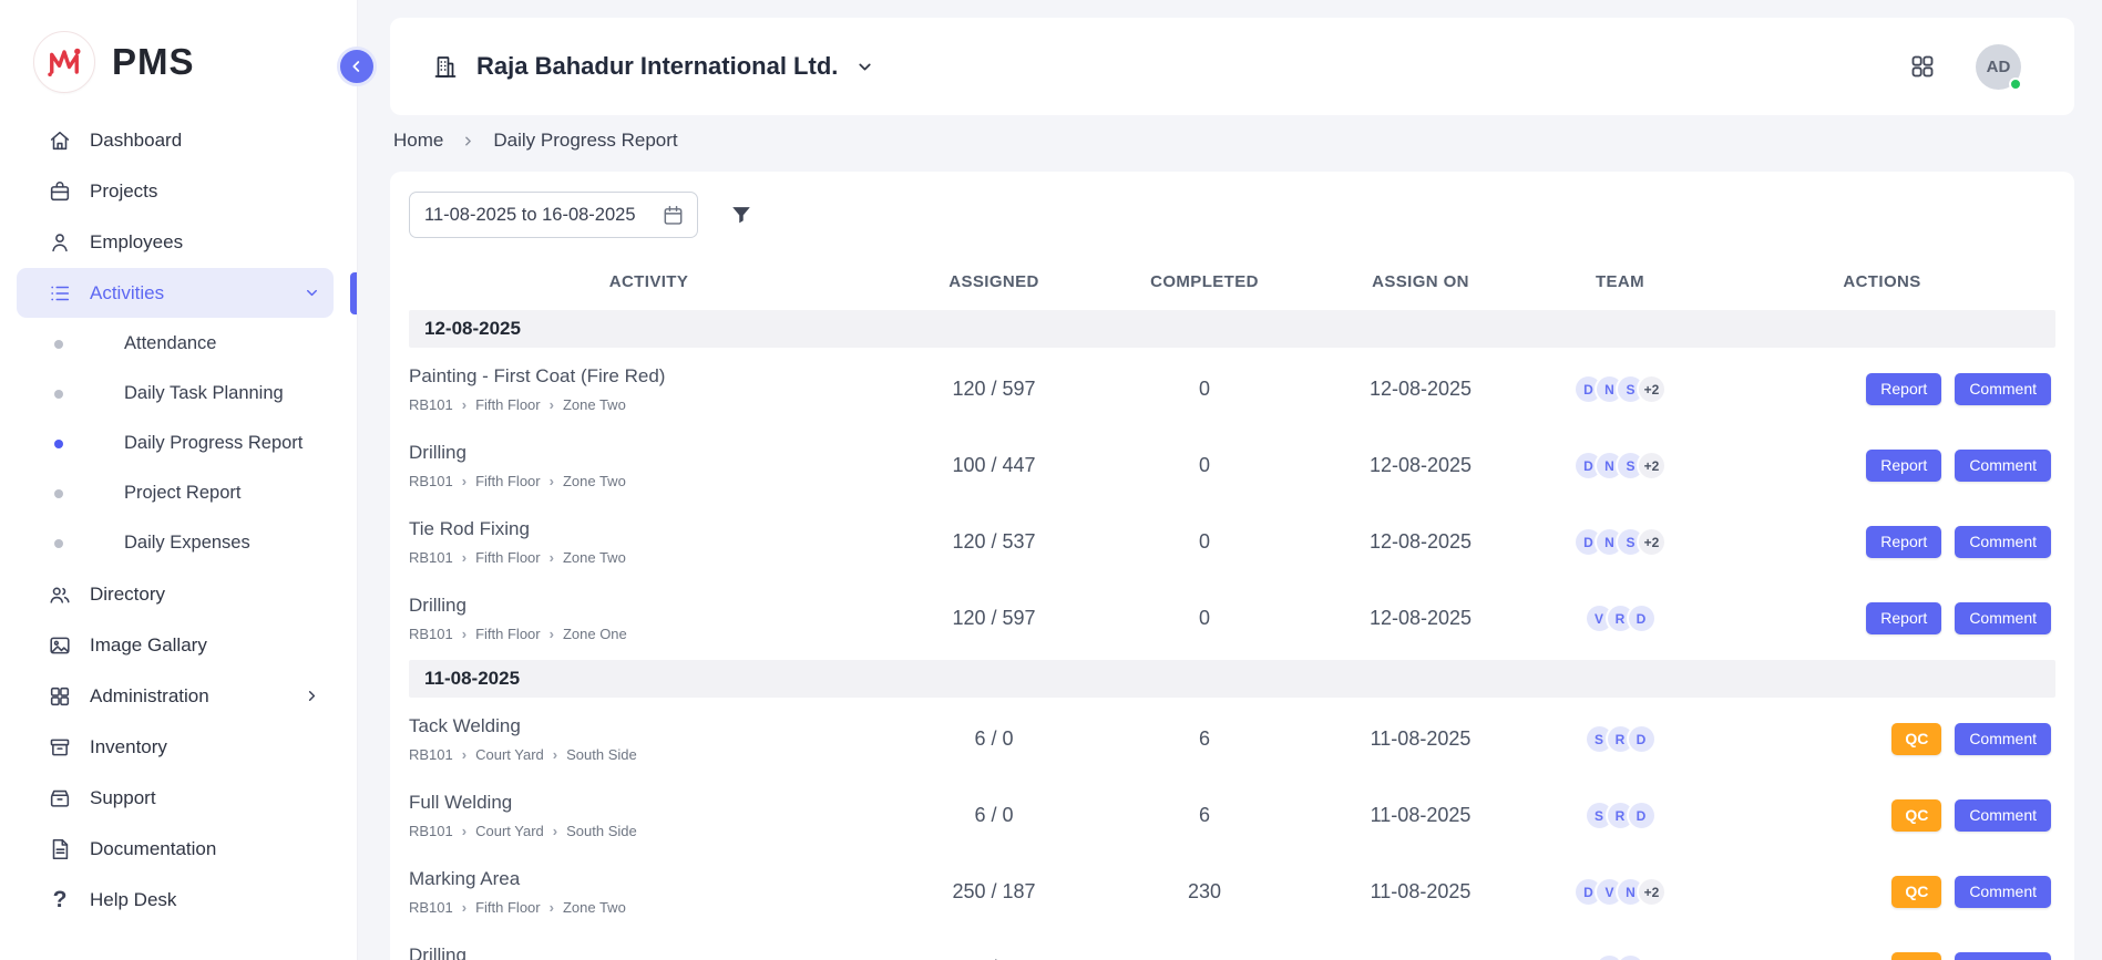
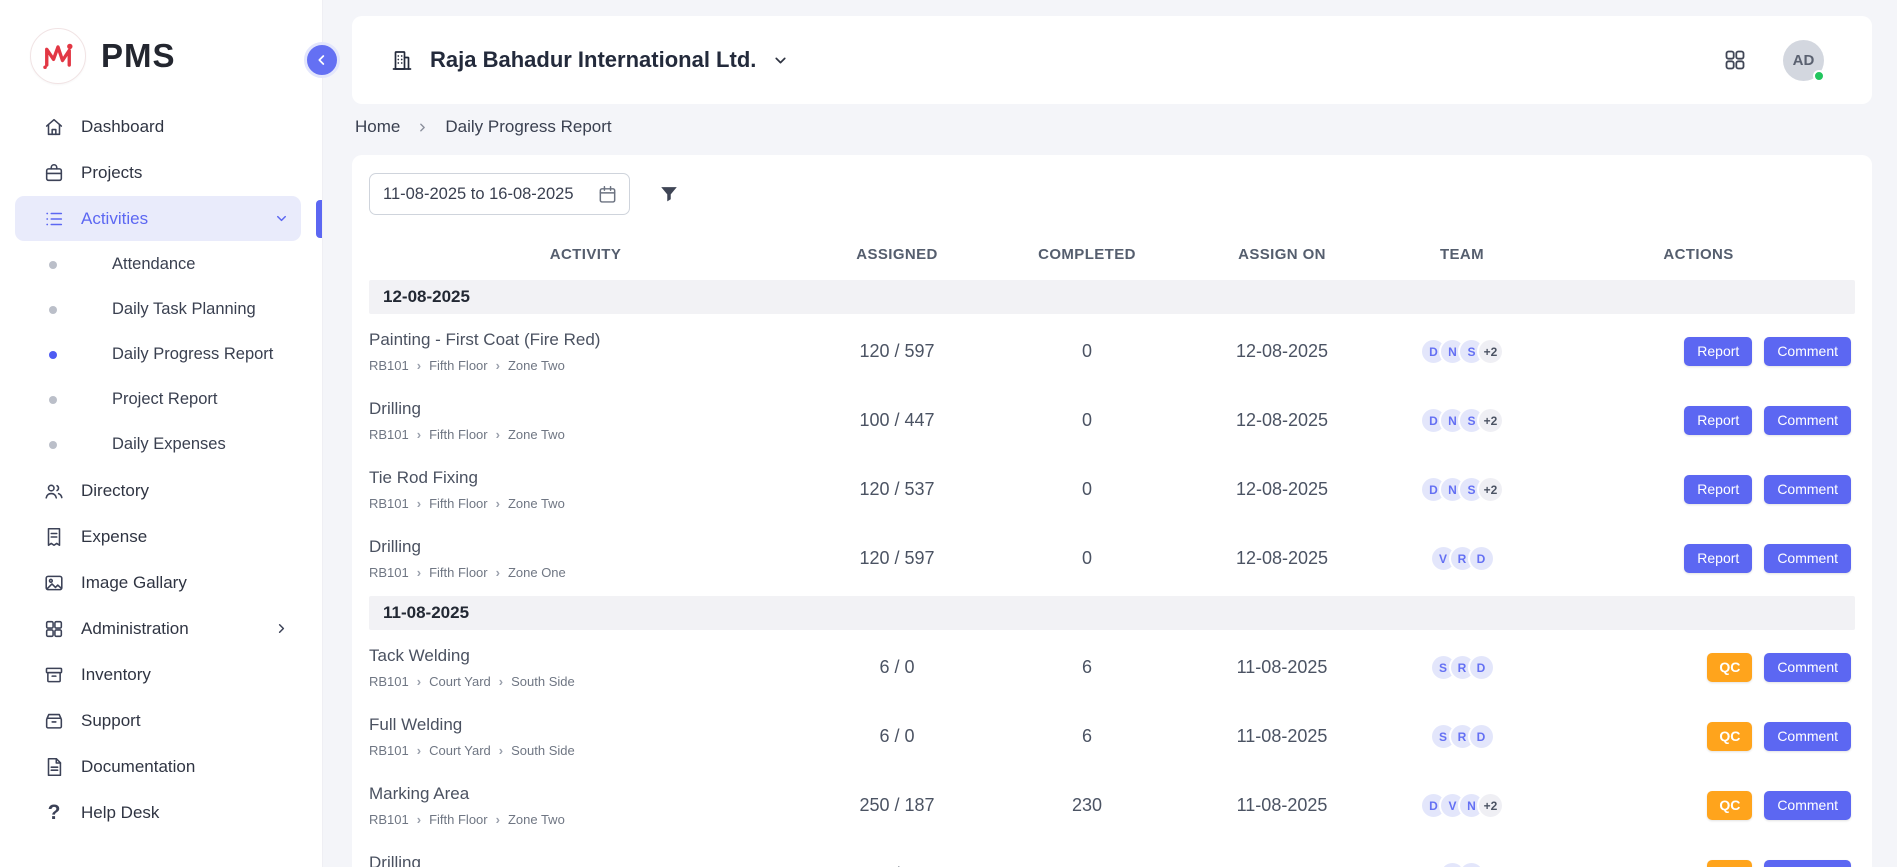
  PMS
  Dashboard
  Projects
- Employees
  Activities
  Attendance
  Daily Task Planning
  Daily Progress Report
  Project Report
  Daily Expenses
  Directory
+ Expense
  Image Gallary
  Administration
  Inventory
  Support
  Documentation
  ?
  Help Desk
  Raja Bahadur International Ltd.
  AD
  Home
  Daily Progress Report
  11-08-2025 to 16-08-2025
  ACTIVITY
  ASSIGNED
  COMPLETED
  ASSIGN ON
  TEAM
  ACTIONS
  12-08-2025
  Painting - First Coat (Fire Red)
  RB101
  ›
  Fifth Floor
  ›
  Zone Two
  120 / 597
  0
  12-08-2025
  D
  N
  S
  +2
  Report
  Comment
  Drilling
  RB101
  ›
  Fifth Floor
  ›
  Zone Two
  100 / 447
  0
  12-08-2025
  D
  N
  S
  +2
  Report
  Comment
  Tie Rod Fixing
  RB101
  ›
  Fifth Floor
  ›
  Zone Two
  120 / 537
  0
  12-08-2025
  D
  N
  S
  +2
  Report
  Comment
  Drilling
  RB101
  ›
  Fifth Floor
  ›
  Zone One
  120 / 597
  0
  12-08-2025
  V
  R
  D
  Report
  Comment
  11-08-2025
  Tack Welding
  RB101
  ›
  Court Yard
  ›
  South Side
  6 / 0
  6
  11-08-2025
  S
  R
  D
  QC
  Comment
  Full Welding
  RB101
  ›
  Court Yard
  ›
  South Side
  6 / 0
  6
  11-08-2025
  S
  R
  D
  QC
  Comment
  Marking Area
  RB101
  ›
  Fifth Floor
  ›
  Zone Two
  250 / 187
  230
  11-08-2025
  D
  V
  N
  +2
  QC
  Comment
  Drilling
